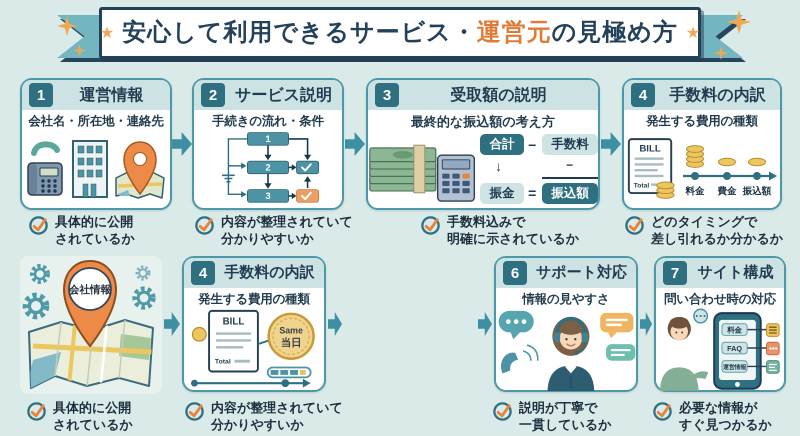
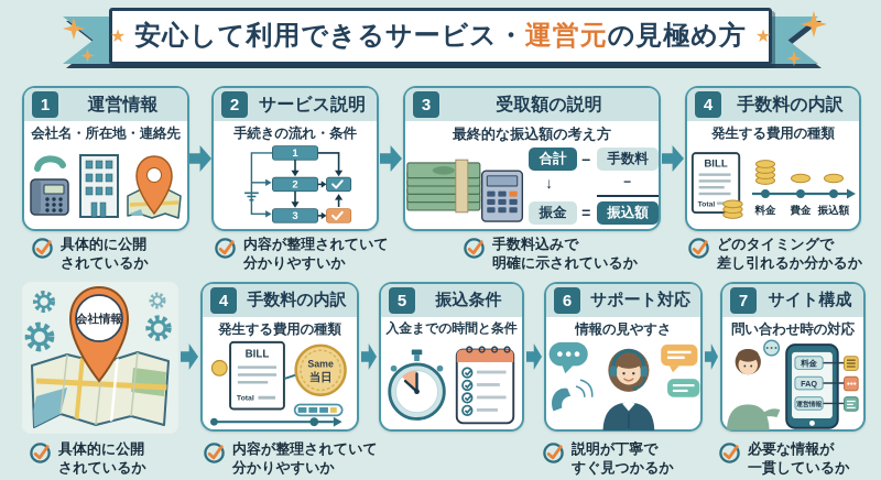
  ★
  安心して利用できるサービス・運営元の見極め方
  ★
  1
  運営情報
  会社名・所在地・連絡先
  2
  サービス説明
  手続きの流れ・条件
  1
  2
  3
  3
  受取額の説明
  最終的な振込額の考え方
  合計
  −
  手数料
  ↓
  −
  振金
  =
  振込額
  4
  手数料の内訳
  発生する費用の種類
  BILL
  料金
  費金
  振込額
  具体的に公開
  されているか
  内容が整理されていて
  分かりやすいか
  手数料込みで
  明確に示されているか
  どのタイミングで
  差し引れるか分かるか
  会社情報
  4
  手数料の内訳
  発生する費用の種類
  BILL
  Same
  当日
+ 5
+ 振込条件
+ 入金までの時間と条件
  6
  サポート対応
  情報の見やすさ
  7
  サイト構成
  問い合わせ時の対応
  料金
  FAQ
  具体的に公開
  されているか
  内容が整理されていて
  分かりやすいか
  説明が丁寧で
- 一貫しているか
+ すぐ見つかるか
  必要な情報が
- すぐ見つかるか
+ 一貫しているか
